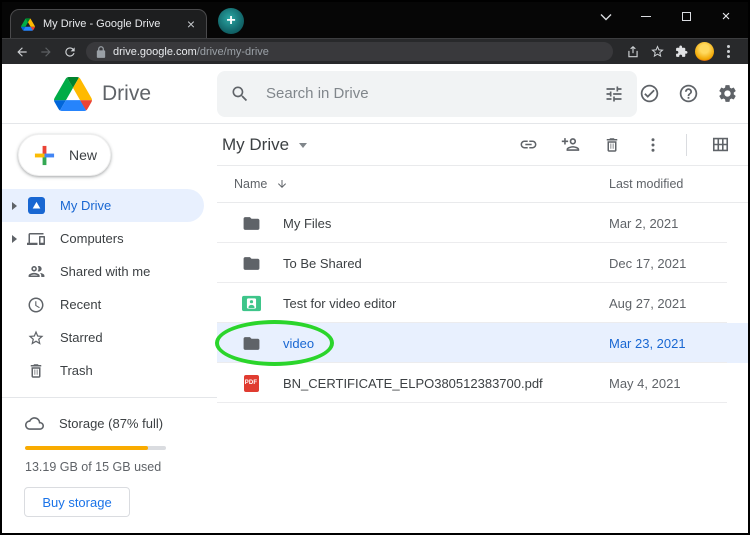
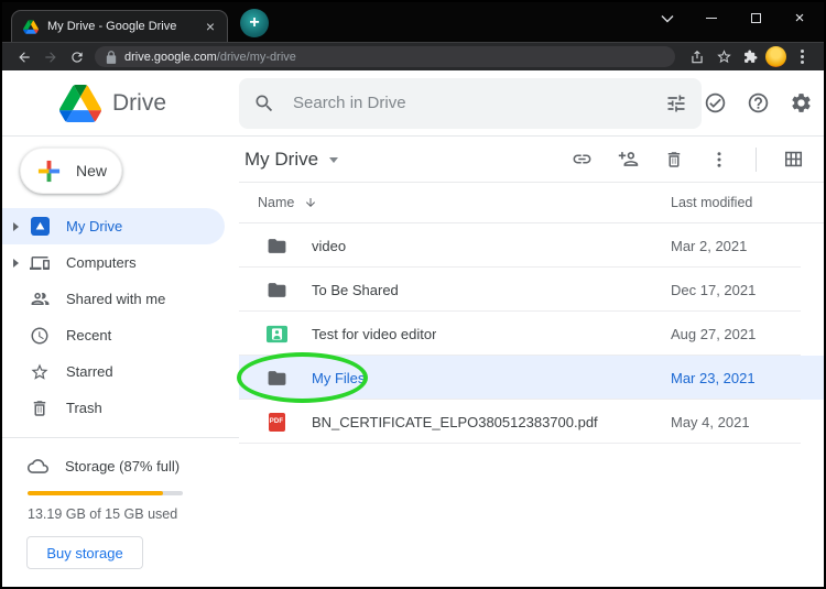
  My Drive - Google Drive
  ×
  +
  ×
  drive.google.com
  /drive/my-drive
  Drive
  Search in Drive
  New
  My Drive
  Computers
  Shared with me
  Recent
  Starred
  Trash
  Storage (87% full)
  13.19 GB of 15 GB used
  Buy storage
  My Drive
  Name
  Last modified
- My Files
+ video
  Mar 2, 2021
  To Be Shared
  Dec 17, 2021
  Test for video editor
  Aug 27, 2021
- video
+ My Files
  Mar 23, 2021
  BN_CERTIFICATE_ELPO380512383700.pdf
  May 4, 2021
